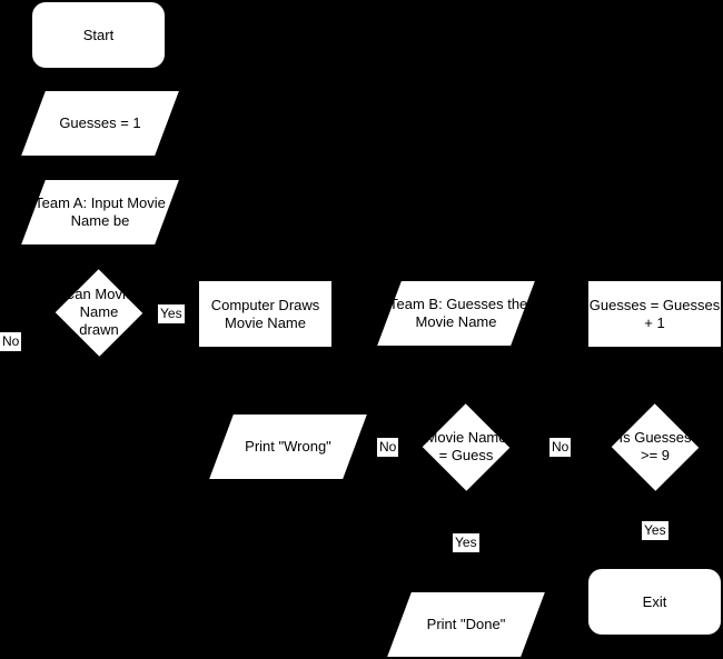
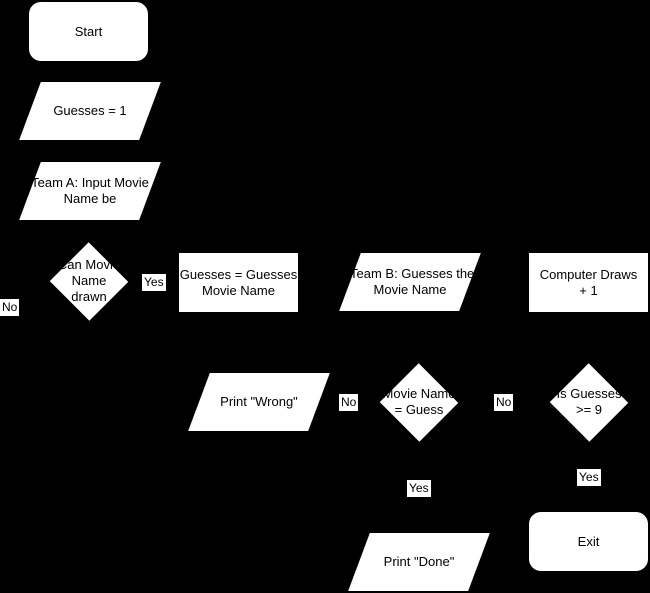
  Start
  Guesses = 1
  Team A: Input Movie
  Name be
  Can Movie
  Name
  drawn
  No
  Yes
- Computer Draws
+ Guesses = Guesses
  Movie Name
  Team B: Guesses the
  Movie Name
- Guesses = Guesses
+ Computer Draws
  + 1
  Print "Wrong"
  No
  Movie Name
  = Guess
  No
  Is Guesses
  >= 9
  Yes
  Yes
  Exit
  Print "Done"
